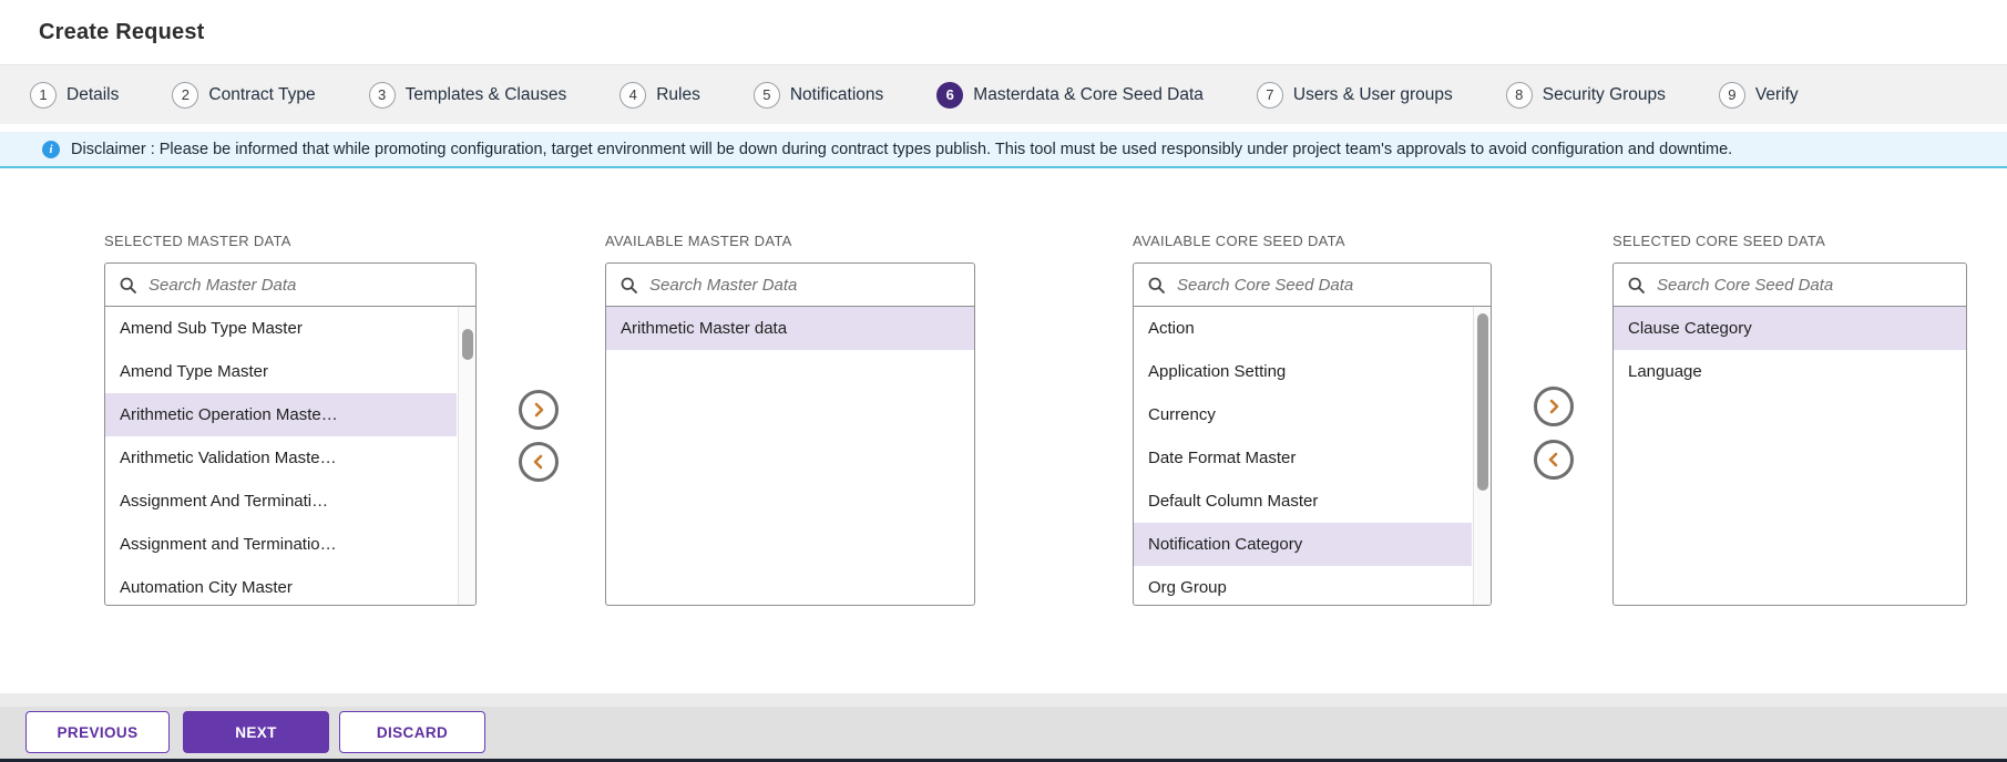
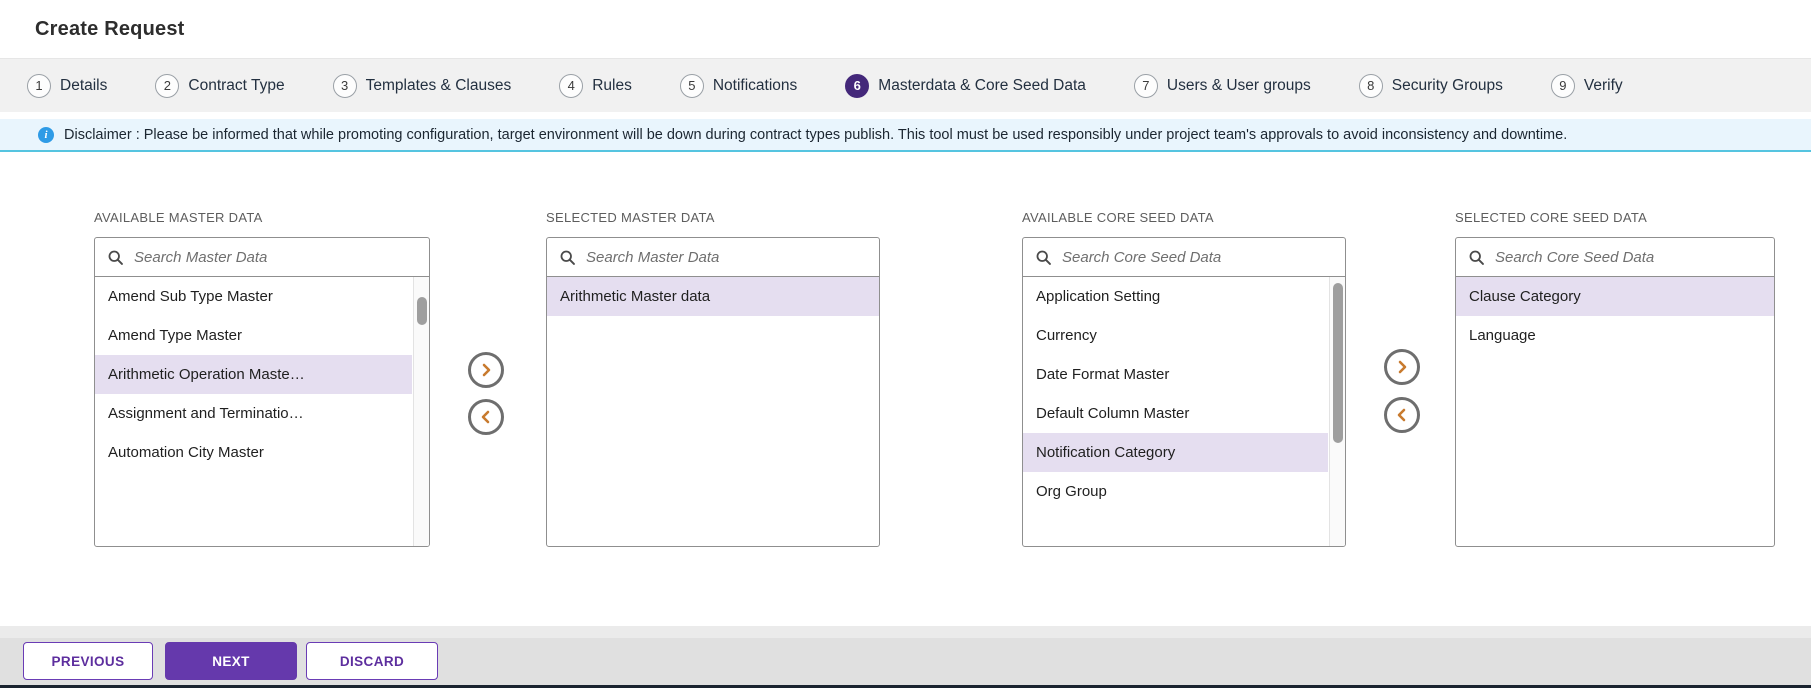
  Create Request
  1
  Details
  2
  Contract Type
  3
  Templates & Clauses
  4
  Rules
  5
  Notifications
  6
  Masterdata & Core Seed Data
  7
  Users & User groups
  8
  Security Groups
  9
  Verify
  i
- Disclaimer : Please be informed that while promoting configuration, target environment will be down during contract types publish. This tool must be used responsibly under project team's approvals to avoid configuration and downtime.
+ Disclaimer : Please be informed that while promoting configuration, target environment will be down during contract types publish. This tool must be used responsibly under project team's approvals to avoid inconsistency and downtime.
- SELECTED MASTER DATA
+ AVAILABLE MASTER DATA
  Search Master Data
  Amend Sub Type Master
  Amend Type Master
  Arithmetic Operation Maste…
- Arithmetic Validation Maste…
- Assignment And Terminati…
  Assignment and Terminatio…
  Automation City Master
- AVAILABLE MASTER DATA
+ SELECTED MASTER DATA
  Search Master Data
  Arithmetic Master data
  AVAILABLE CORE SEED DATA
  Search Core Seed Data
- Action
  Application Setting
  Currency
  Date Format Master
  Default Column Master
  Notification Category
  Org Group
  SELECTED CORE SEED DATA
  Search Core Seed Data
  Clause Category
  Language
  PREVIOUS
  NEXT
  DISCARD
